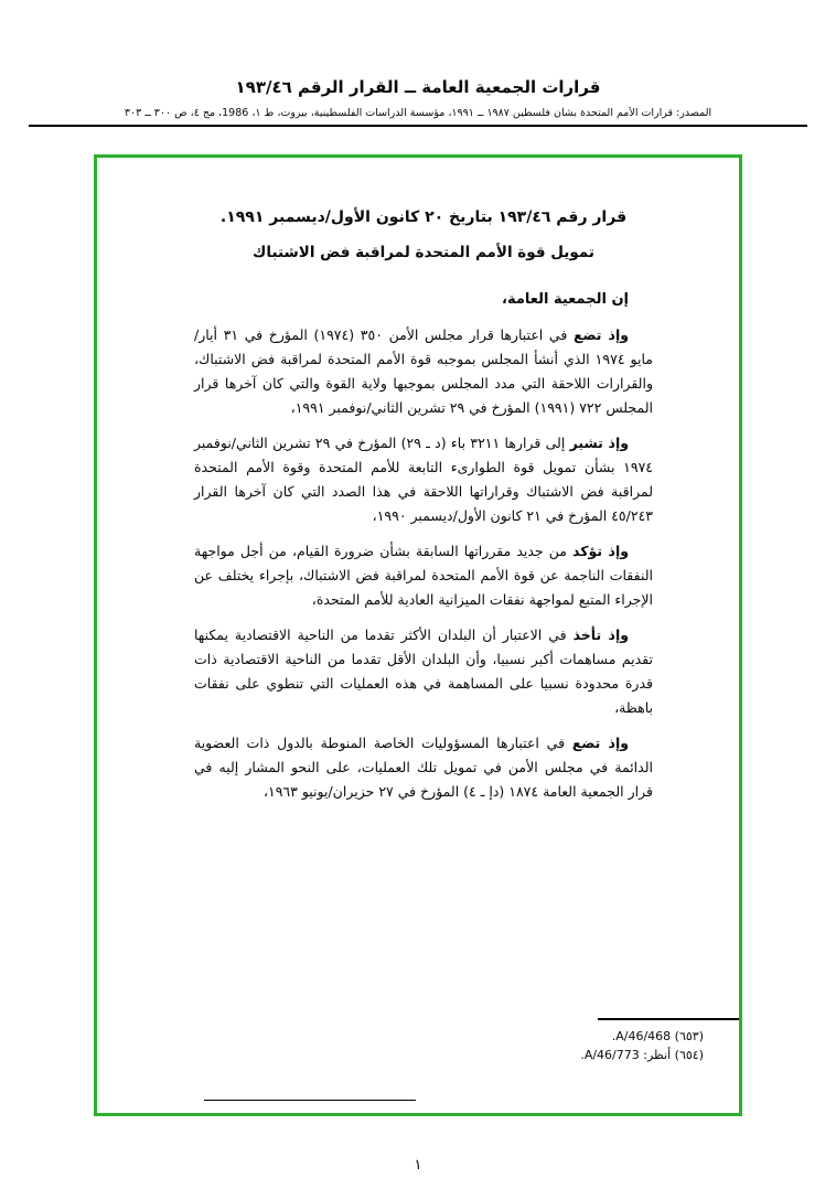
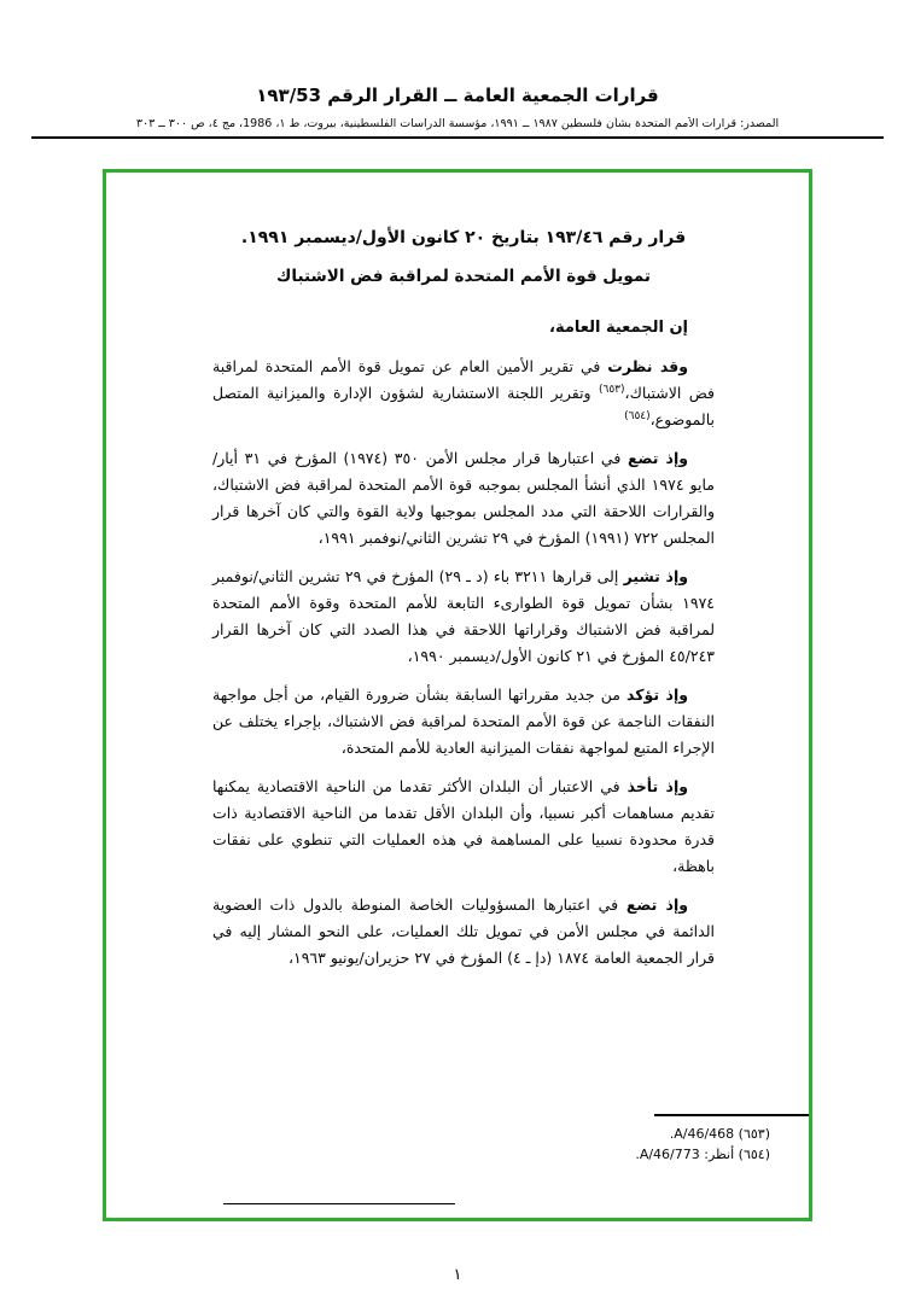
- قرارات الجمعية العامة ــ القرار الرقم ١٩٣/٤٦
+ قرارات الجمعية العامة ــ القرار الرقم ١٩٣/53
  المصدر: قرارات الأمم المتحدة بشأن فلسطين ١٩٨٧ ــ ١٩٩١، مؤسسة الدراسات الفلسطينية، بيروت، ط ١، 1986، مج ٤، ص ٣٠٠ ــ ٣٠٣
  قرار رقم ١٩٣/٤٦ بتاريخ ٢٠ كانون الأول/ديسمبر ١٩٩١.
  تمويل قوة الأمم المتحدة لمراقبة فض الاشتباك
  إن الجمعية العامة،
+ وقد نظرت في تقرير الأمين العام عن تمويل قوة الأمم المتحدة لمراقبة فض الاشتباك،(٦٥٣) وتقرير اللجنة الاستشارية لشؤون الإدارة والميزانية المتصل بالموضوع،(٦٥٤)
  وإذ تضع في اعتبارها قرار مجلس الأمن ٣٥٠ (١٩٧٤) المؤرخ في ٣١ أيار/مايو ١٩٧٤ الذي أنشأ المجلس بموجبه قوة الأمم المتحدة لمراقبة فض الاشتباك، والقرارات اللاحقة التي مدد المجلس بموجبها ولاية القوة والتي كان آخرها قرار المجلس ٧٢٢ (١٩٩١) المؤرخ في ٢٩ تشرين الثاني/نوفمبر ١٩٩١،
  وإذ تشير إلى قرارها ٣٢١١ باء (د ـ ٢٩) المؤرخ في ٢٩ تشرين الثاني/نوفمبر ١٩٧٤ بشأن تمويل قوة الطوارىء التابعة للأمم المتحدة وقوة الأمم المتحدة لمراقبة فض الاشتباك وقراراتها اللاحقة في هذا الصدد التي كان آخرها القرار ٤٥/٢٤٣ المؤرخ في ٢١ كانون الأول/ديسمبر ١٩٩٠،
  وإذ تؤكد من جديد مقرراتها السابقة بشأن ضرورة القيام، من أجل مواجهة النفقات الناجمة عن قوة الأمم المتحدة لمراقبة فض الاشتباك، بإجراء يختلف عن الإجراء المتبع لمواجهة نفقات الميزانية العادية للأمم المتحدة،
  وإذ تأخذ في الاعتبار أن البلدان الأكثر تقدما من الناحية الاقتصادية يمكنها تقديم مساهمات أكبر نسبيا، وأن البلدان الأقل تقدما من الناحية الاقتصادية ذات قدرة محدودة نسبيا على المساهمة في هذه العمليات التي تنطوي على نفقات باهظة،
  وإذ تضع في اعتبارها المسؤوليات الخاصة المنوطة بالدول ذات العضوية الدائمة في مجلس الأمن في تمويل تلك العمليات، على النحو المشار إليه في قرار الجمعية العامة ١٨٧٤ (دإ ـ ٤) المؤرخ في ٢٧ حزيران/يونيو ١٩٦٣،
  (٦٥٣) A/46/468.
  (٦٥٤) أنظر: A/46/773.
  ١
